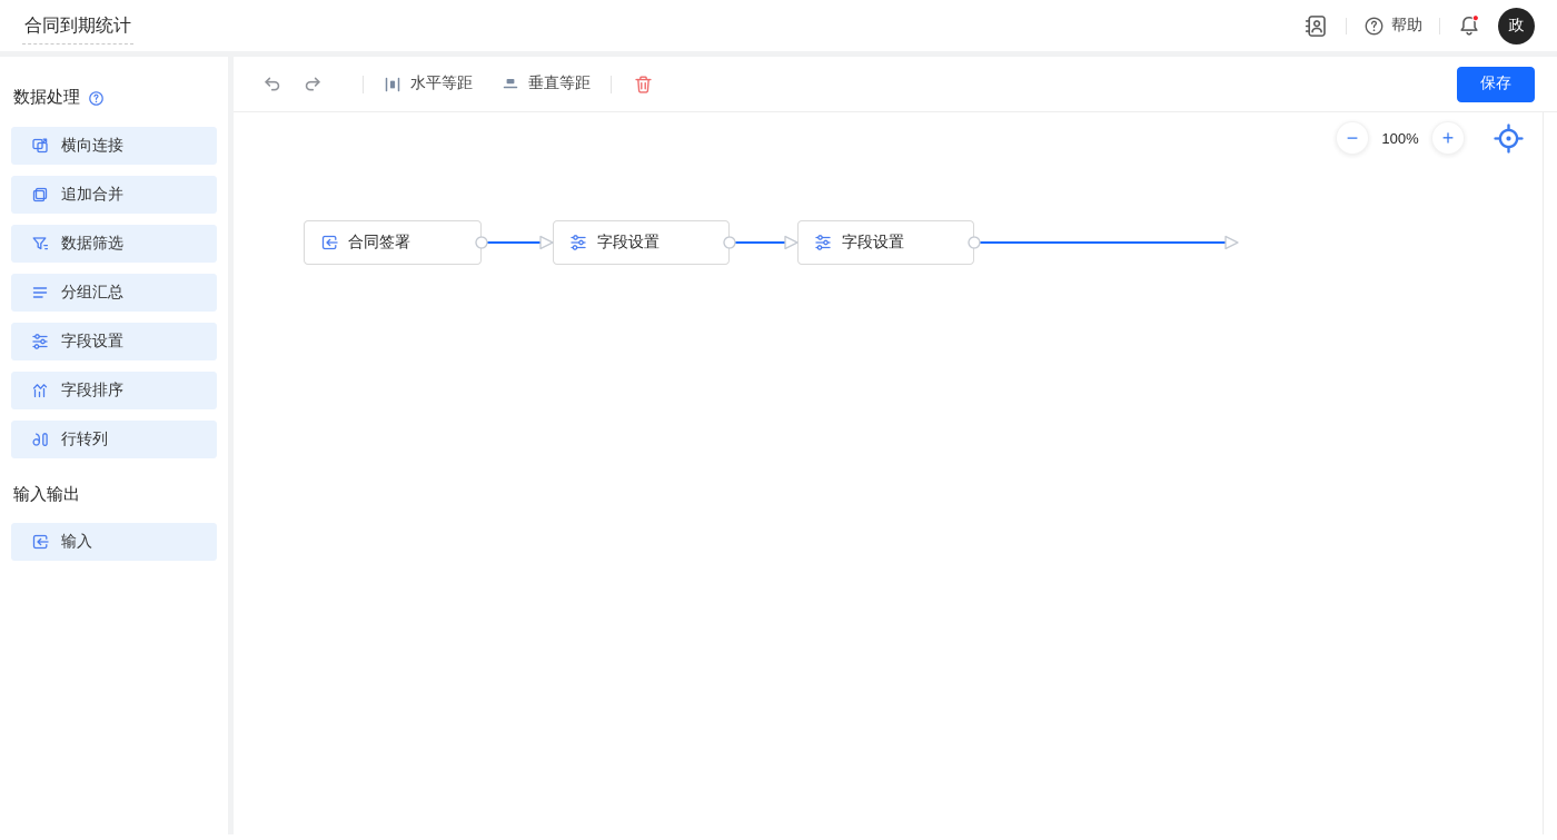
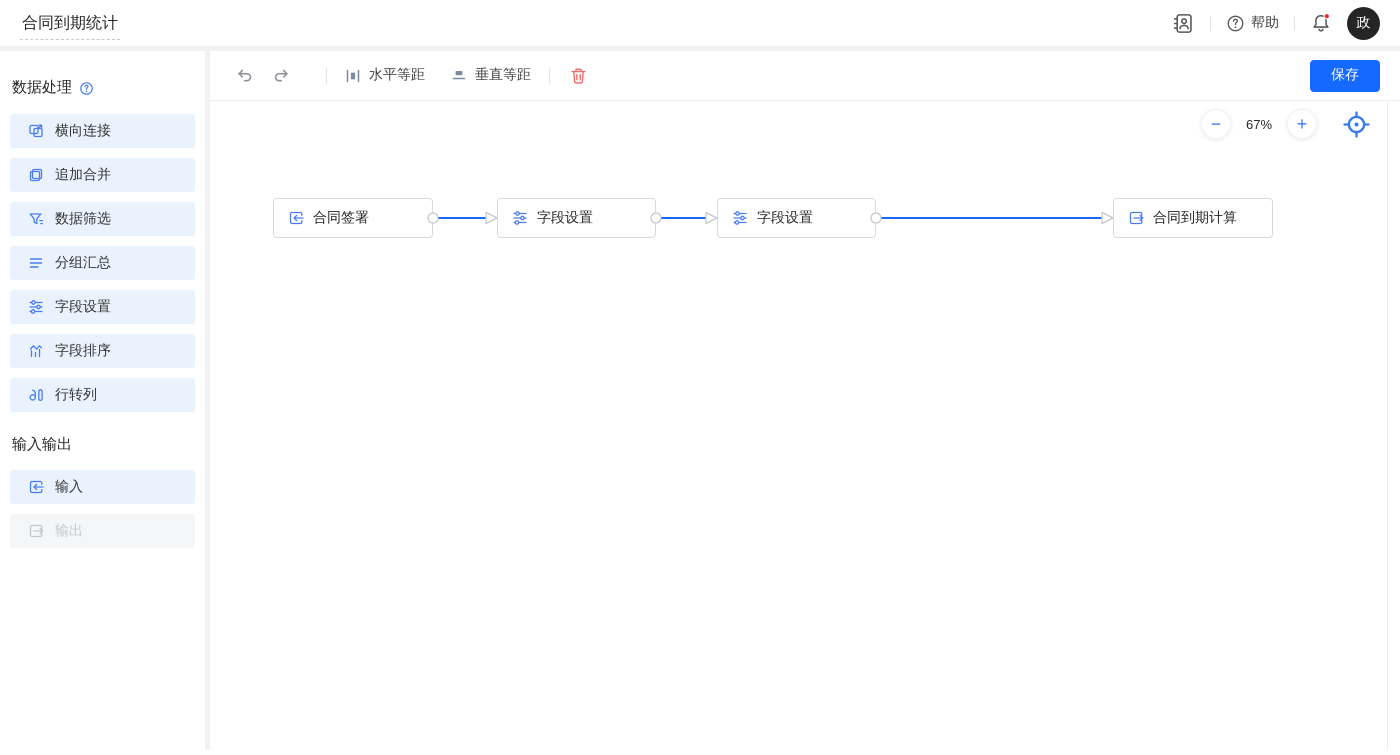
  合同到期统计
  帮助
  政
  数据处理
  横向连接
  追加合并
  数据筛选
  分组汇总
  字段设置
  字段排序
  行转列
  输入输出
  输入
+ 输出
  水平等距
  垂直等距
  保存
  −
- 100%
+ 67%
  +
  合同签署
  字段设置
  字段设置
+ 合同到期计算
